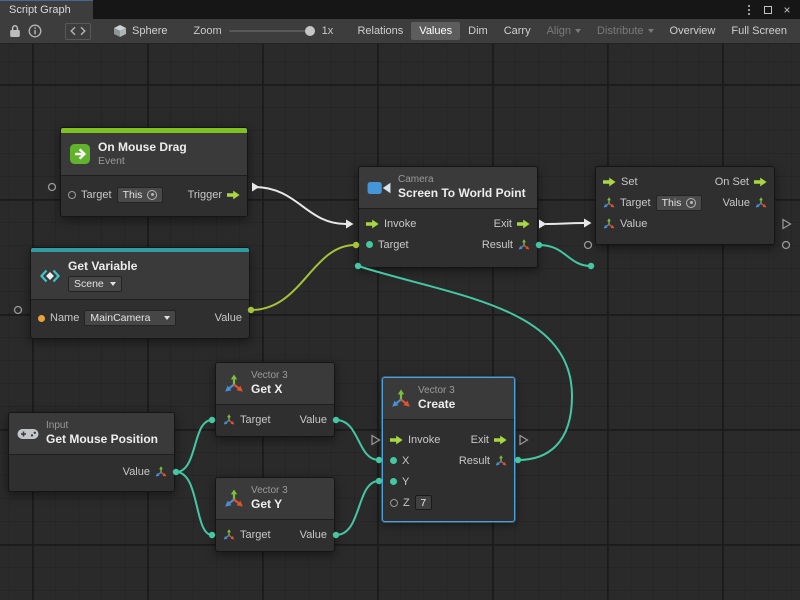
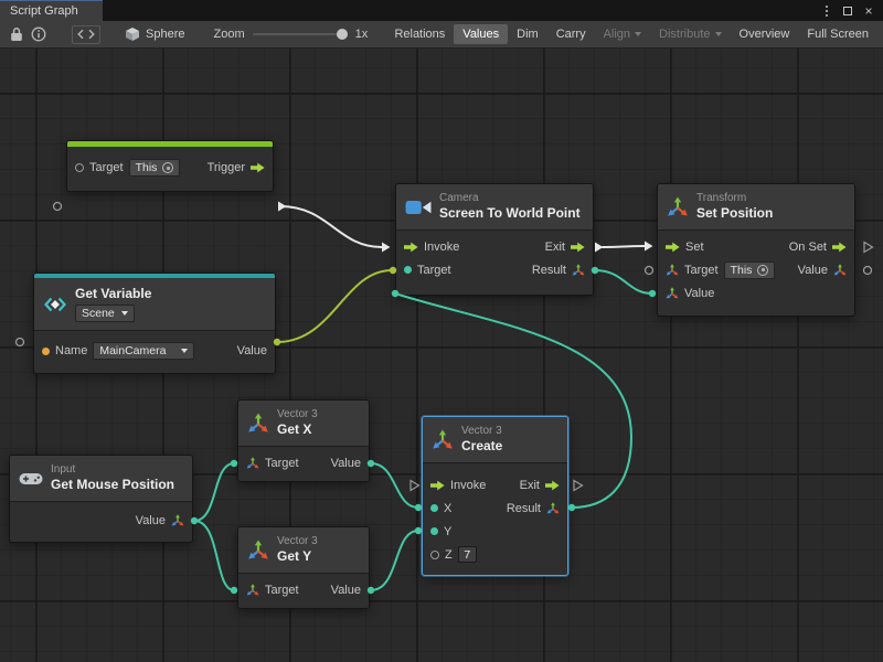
- On Mouse Drag
- Event
  Target
  This
  Trigger
  Get Variable
  Scene
  Name
  MainCamera
  Value
  Camera
  Screen To World Point
  Invoke
  Exit
  Target
  Result
+ Transform
+ Set Position
  Set
  On Set
  Target
  This
  Value
  Value
  Vector 3
  Get X
  Target
  Value
  Vector 3
  Get Y
  Target
  Value
  Input
  Get Mouse Position
  Value
  Vector 3
  Create
  Invoke
  Exit
  X
  Result
  Y
  Z
  7
  Sphere
  Zoom
  1x
  Relations
  Values
  Dim
  Carry
  Align
  Distribute
  Overview
  Full Screen
  Script Graph
  ×
